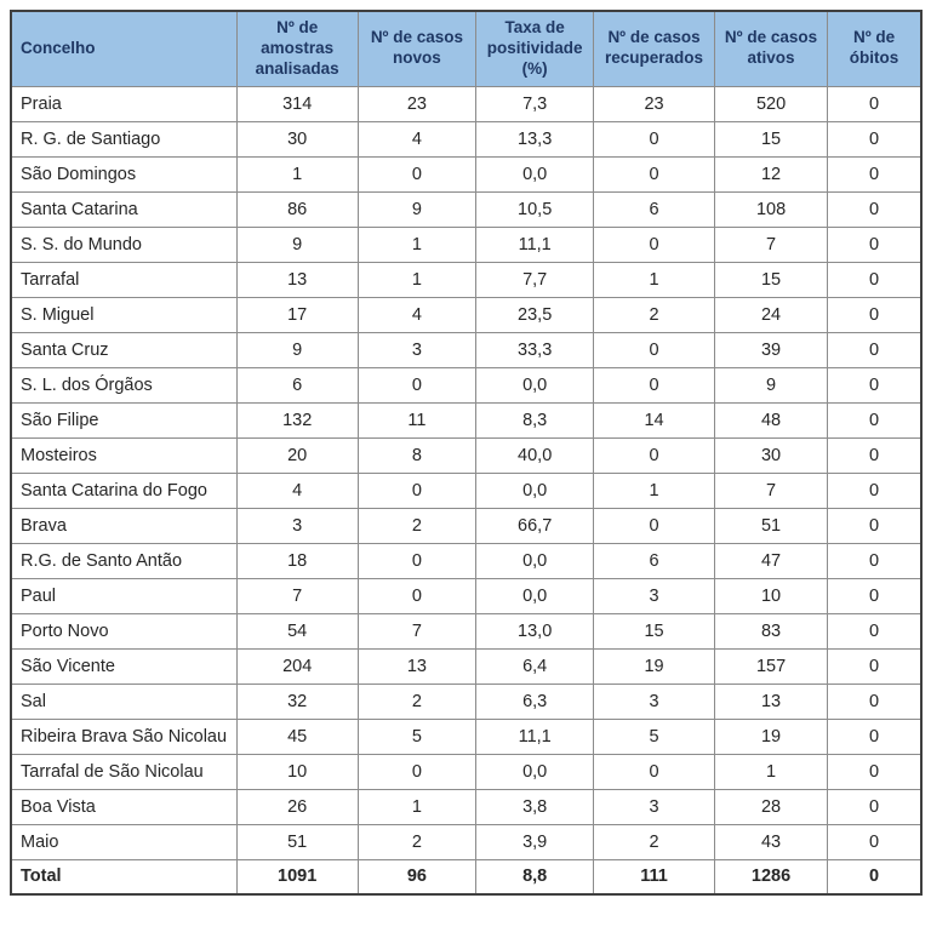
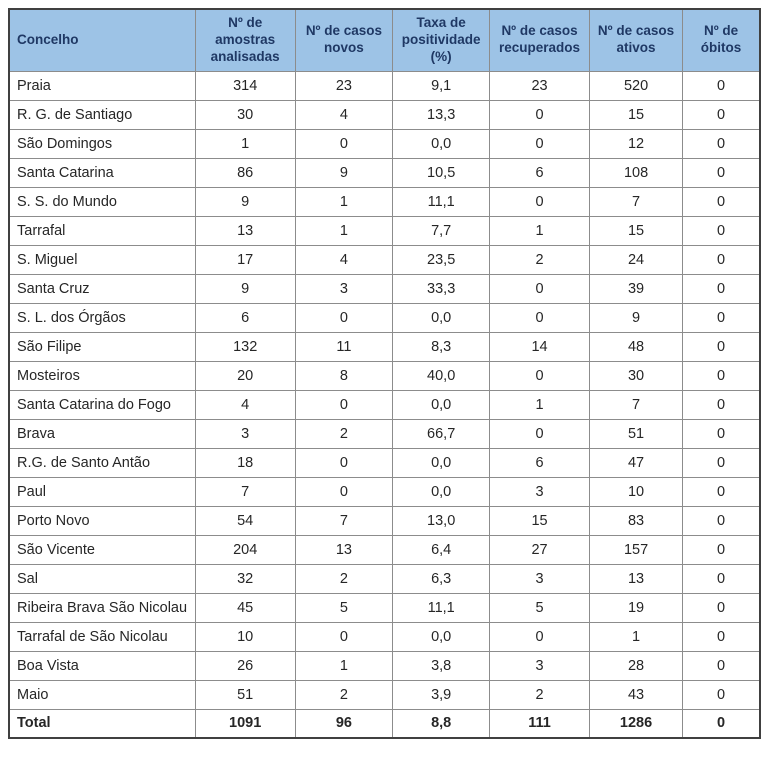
  Concelho	Nº de amostras analisadas	Nº de casos novos	Taxa de positividade (%)	Nº de casos recuperados	Nº de casos ativos	Nº de óbitos
- Praia	314	23	7,3	23	520	0
+ Praia	314	23	9,1	23	520	0
  R. G. de Santiago	30	4	13,3	0	15	0
  São Domingos	1	0	0,0	0	12	0
  Santa Catarina	86	9	10,5	6	108	0
  S. S. do Mundo	9	1	11,1	0	7	0
  Tarrafal	13	1	7,7	1	15	0
  S. Miguel	17	4	23,5	2	24	0
  Santa Cruz	9	3	33,3	0	39	0
  S. L. dos Órgãos	6	0	0,0	0	9	0
  São Filipe	132	11	8,3	14	48	0
  Mosteiros	20	8	40,0	0	30	0
  Santa Catarina do Fogo	4	0	0,0	1	7	0
  Brava	3	2	66,7	0	51	0
  R.G. de Santo Antão	18	0	0,0	6	47	0
  Paul	7	0	0,0	3	10	0
  Porto Novo	54	7	13,0	15	83	0
- São Vicente	204	13	6,4	19	157	0
+ São Vicente	204	13	6,4	27	157	0
  Sal	32	2	6,3	3	13	0
  Ribeira Brava São Nicolau	45	5	11,1	5	19	0
  Tarrafal de São Nicolau	10	0	0,0	0	1	0
  Boa Vista	26	1	3,8	3	28	0
  Maio	51	2	3,9	2	43	0
  Total	1091	96	8,8	111	1286	0
